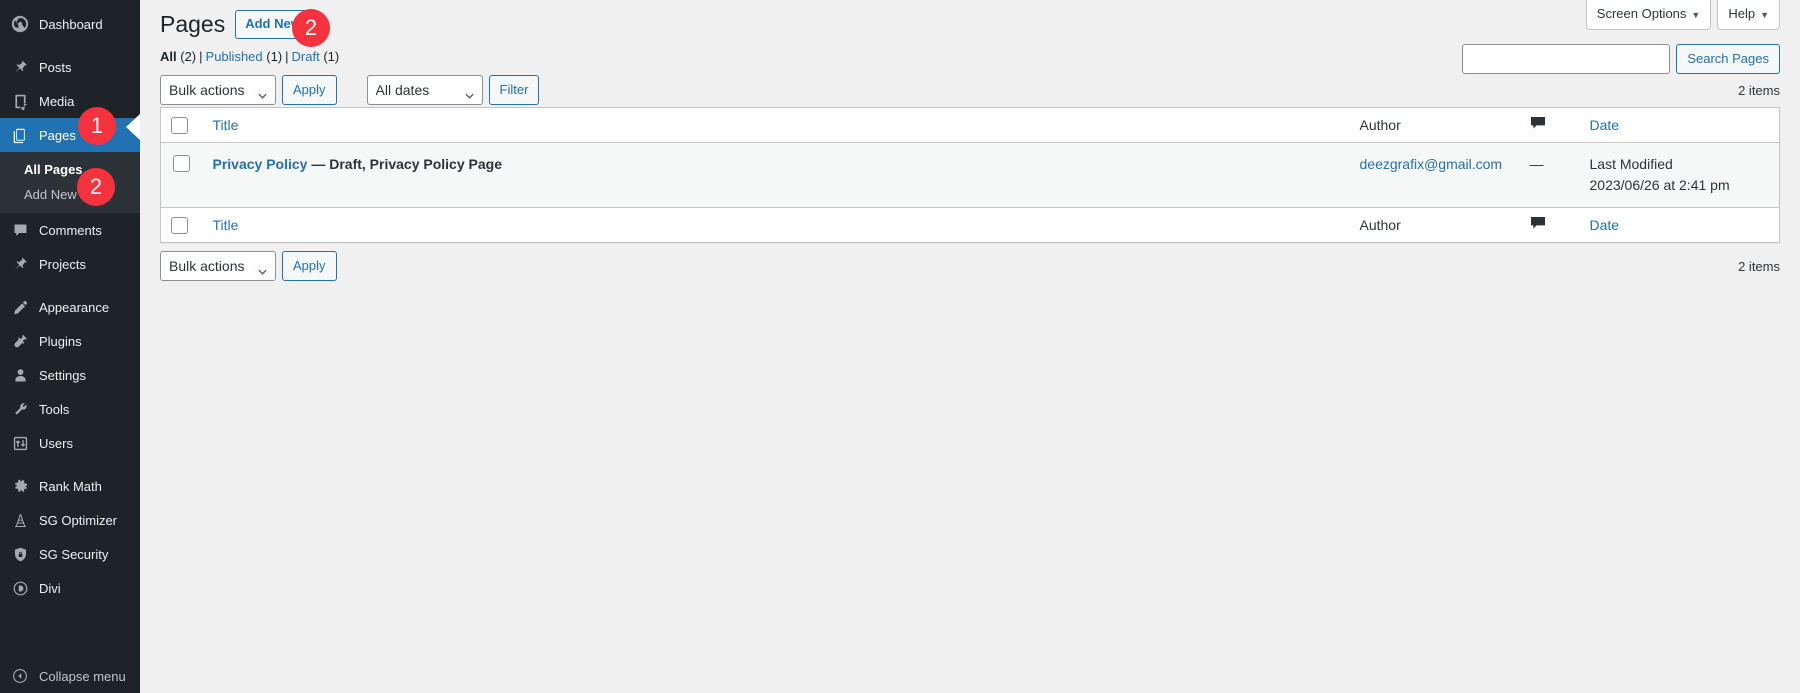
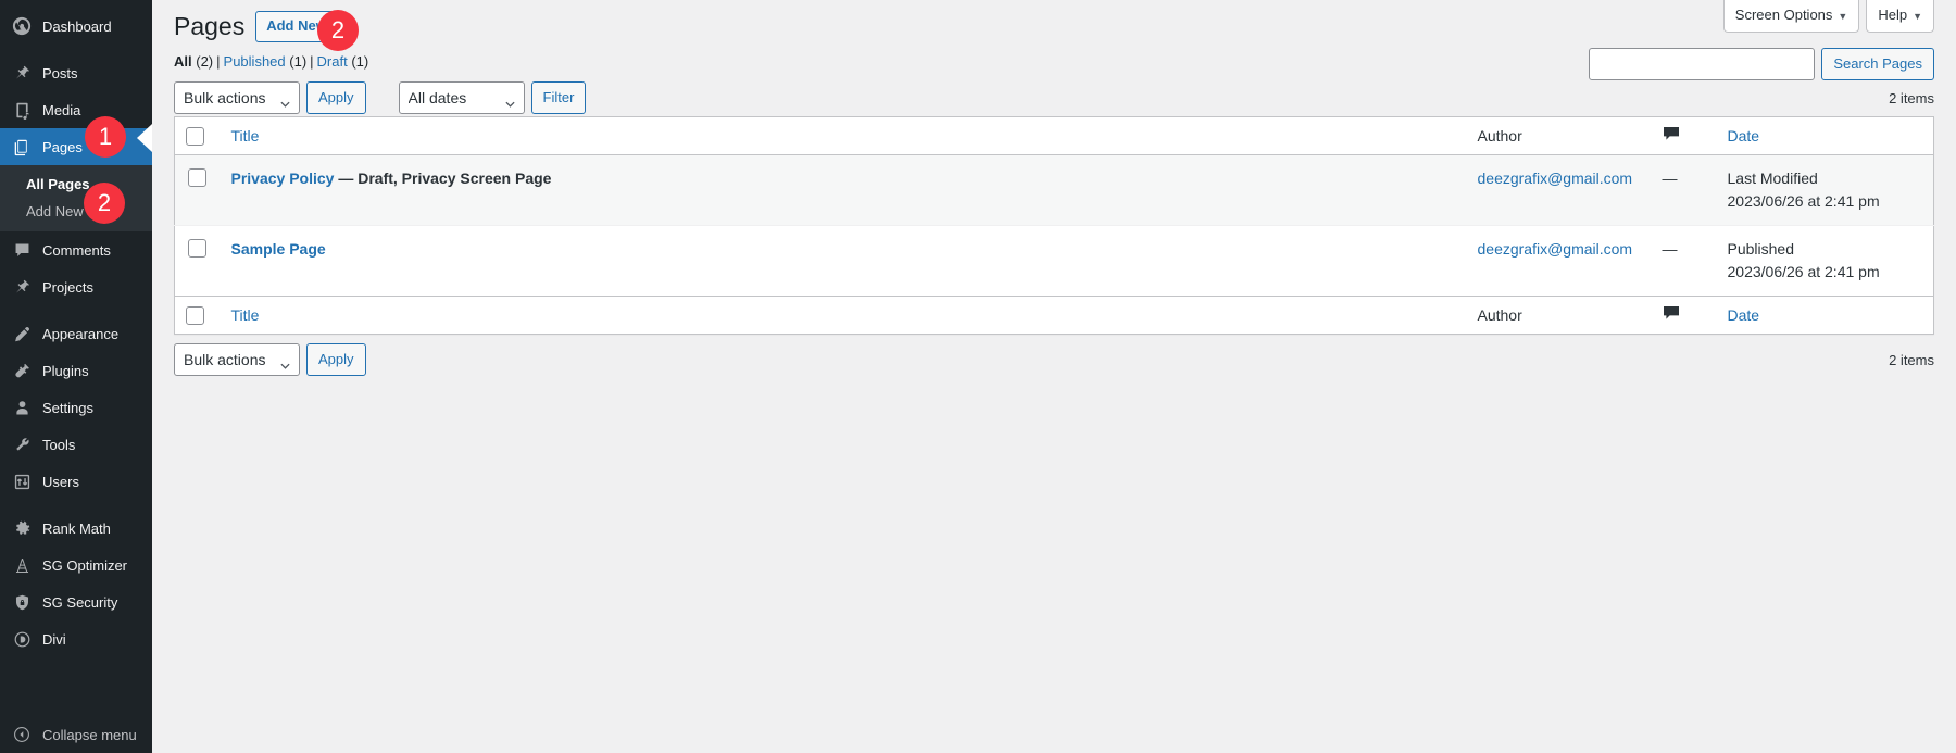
  Dashboard
  Posts
  Media
  Pages
  All Pages
  Add New
  Comments
  Projects
  Appearance
  Plugins
  Settings
  Tools
  Users
  Rank Math
  SG Optimizer
  SG Security
  Divi
  Collapse menu
  Screen Options ▼
  Help ▼
  Pages
  Add Ne
  All (2) | Published (1) | Draft (1)
  Search Pages
  Bulk actions
  Apply
  All dates
  Filter
  2 items
  	Title	Author		Date
- 	Privacy Policy — Draft, Privacy Policy Page	deezgrafix@gmail.com	—	Last Modified 2023/06/26 at 2:41 pm
+ 	Privacy Policy — Draft, Privacy Screen Page	deezgrafix@gmail.com	—	Last Modified 2023/06/26 at 2:41 pm
+ 	Sample Page	deezgrafix@gmail.com	—	Published 2023/06/26 at 2:41 pm
  	Title	Author		Date
  Bulk actions
  Apply
  2 items
  1
  2
  2
